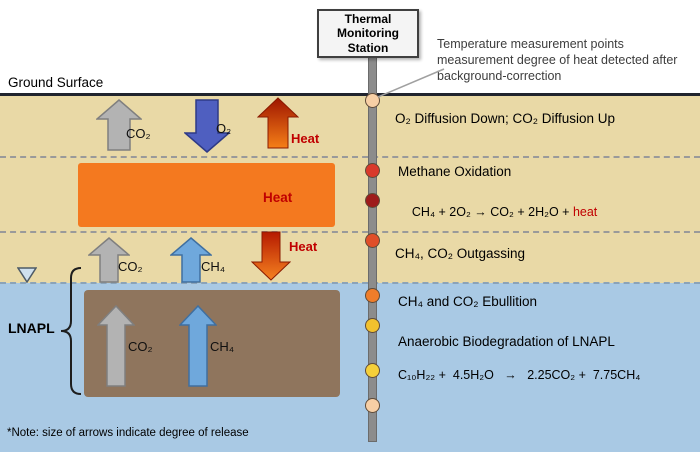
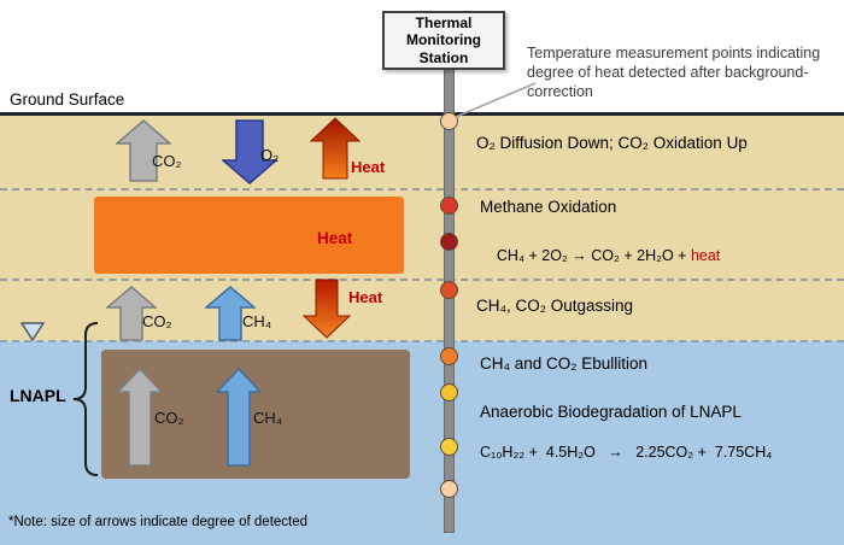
  Ground Surface
  Heat
  CO₂
  O₂
  Heat
  CO₂
  CH₄
  Heat
  CO₂
  CH₄
  LNAPL
  Thermal Monitoring Station
- Temperature measurement points measurement degree of heat detected after background-correction
+ Temperature measurement points indicating degree of heat detected after background-correction
- O₂ Diffusion Down; CO₂ Diffusion Up
+ O₂ Diffusion Down; CO₂ Oxidation Up
  Methane Oxidation
  CH₄ + 2O₂ → CO₂ + 2H₂O + heat
  CH₄, CO₂ Outgassing
  CH₄ and CO₂ Ebullition
  Anaerobic Biodegradation of LNAPL
  C₁₀H₂₂ + 4.5H₂O → 2.25CO₂ + 7.75CH₄
- *Note: size of arrows indicate degree of release
+ *Note: size of arrows indicate degree of detected
